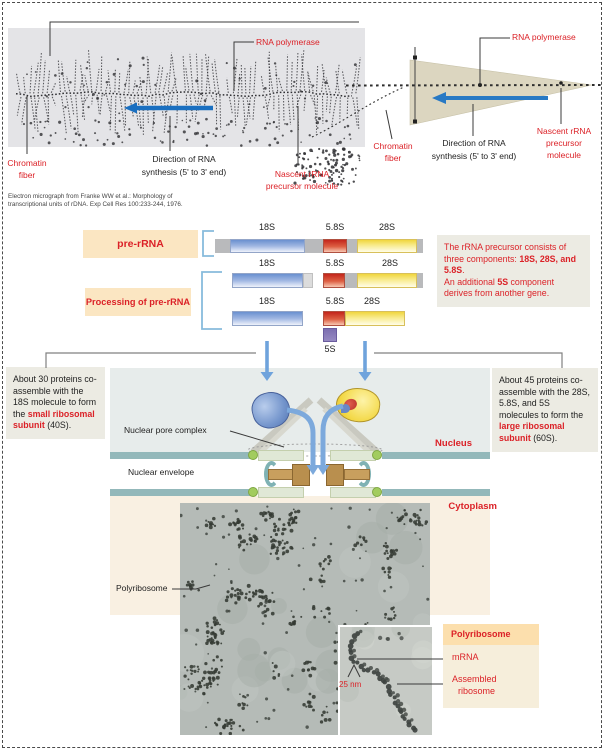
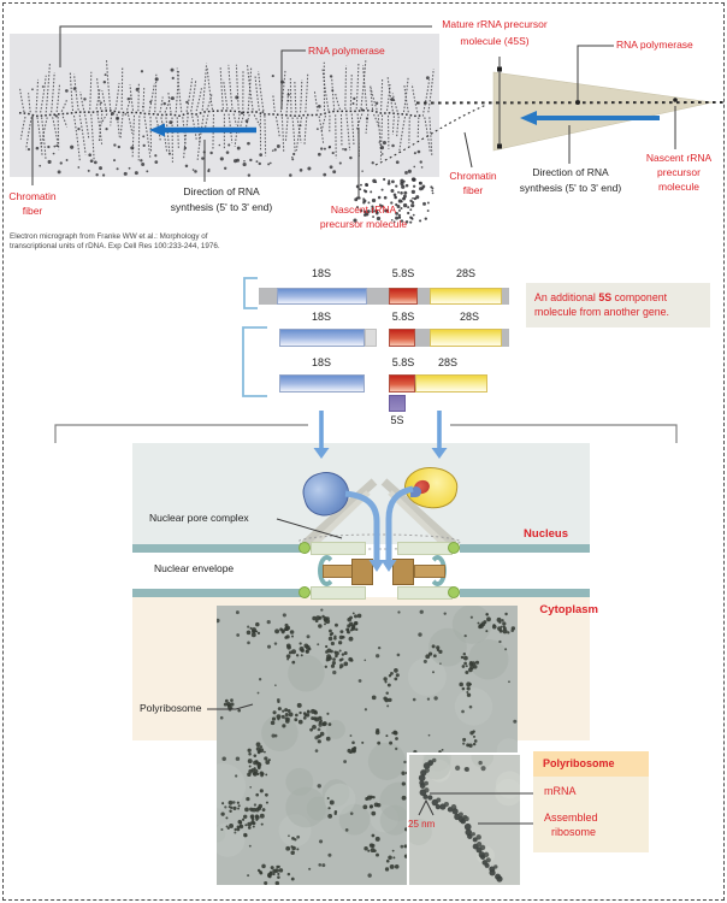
- pre-rRNA
- Processing of pre-rRNA
- The rRNA precursor consists of three components: 18S, 28S, and 5.8S.
- An additional 5S component derives from another gene.
+ An additional 5S component molecule from another gene.
- About 30 proteins co-assemble with the 18S molecule to form the small ribosomal subunit (40S).
- About 45 proteins co-assemble with the 28S, 5.8S, and 5S molecules to form the large ribosomal subunit (60S).
  Polyribosome
+ Mature rRNA precursor
+ molecule (45S)
  RNA polymerase
  RNA polymerase
  Chromatin
  fiber
  Direction of RNA
  synthesis (5' to 3' end)
  Nascent rRNA
  precursor molecule
  Chromatin
  fiber
  Direction of RNA
  synthesis (5' to 3' end)
  Nascent rRNA
  precursor
  molecule
  18S
  5.8S
  28S
  18S
  5.8S
  28S
  18S
  5.8S
  28S
  5S
  Nuclear pore complex
  Nuclear envelope
  Nucleus
  Cytoplasm
  Polyribosome
  mRNA
  Assembled
  ribosome
  25 nm
